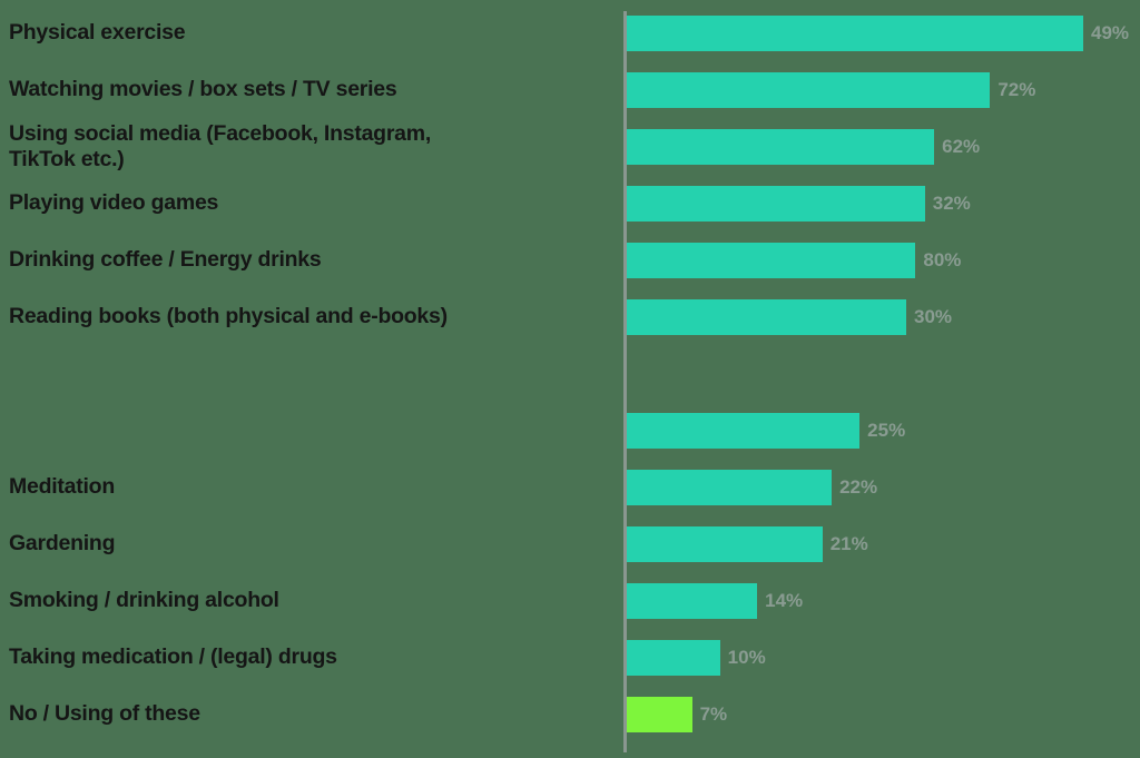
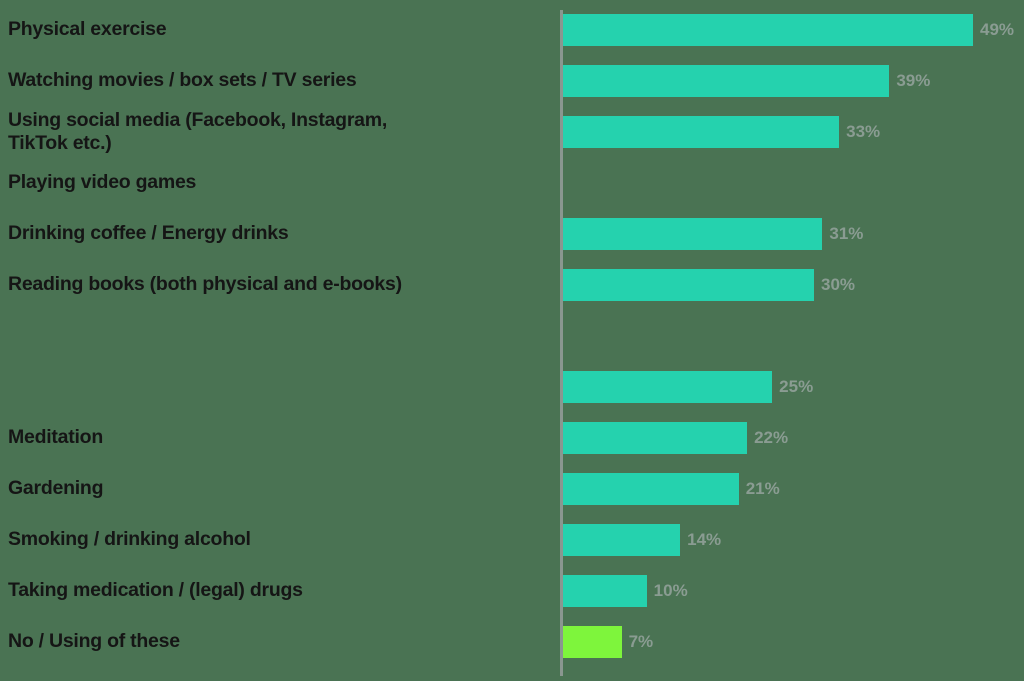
  Physical exercise
  49%
  Watching movies / box sets / TV series
- 72%
+ 39%
  Using social media (Facebook, Instagram,
  TikTok etc.)
- 62%
+ 33%
  Playing video games
- 32%
  Drinking coffee / Energy drinks
- 80%
+ 31%
  Reading books (both physical and e-books)
  30%
  25%
  Meditation
  22%
  Gardening
  21%
  Smoking / drinking alcohol
  14%
  Taking medication / (legal) drugs
  10%
  No / Using of these
  7%
